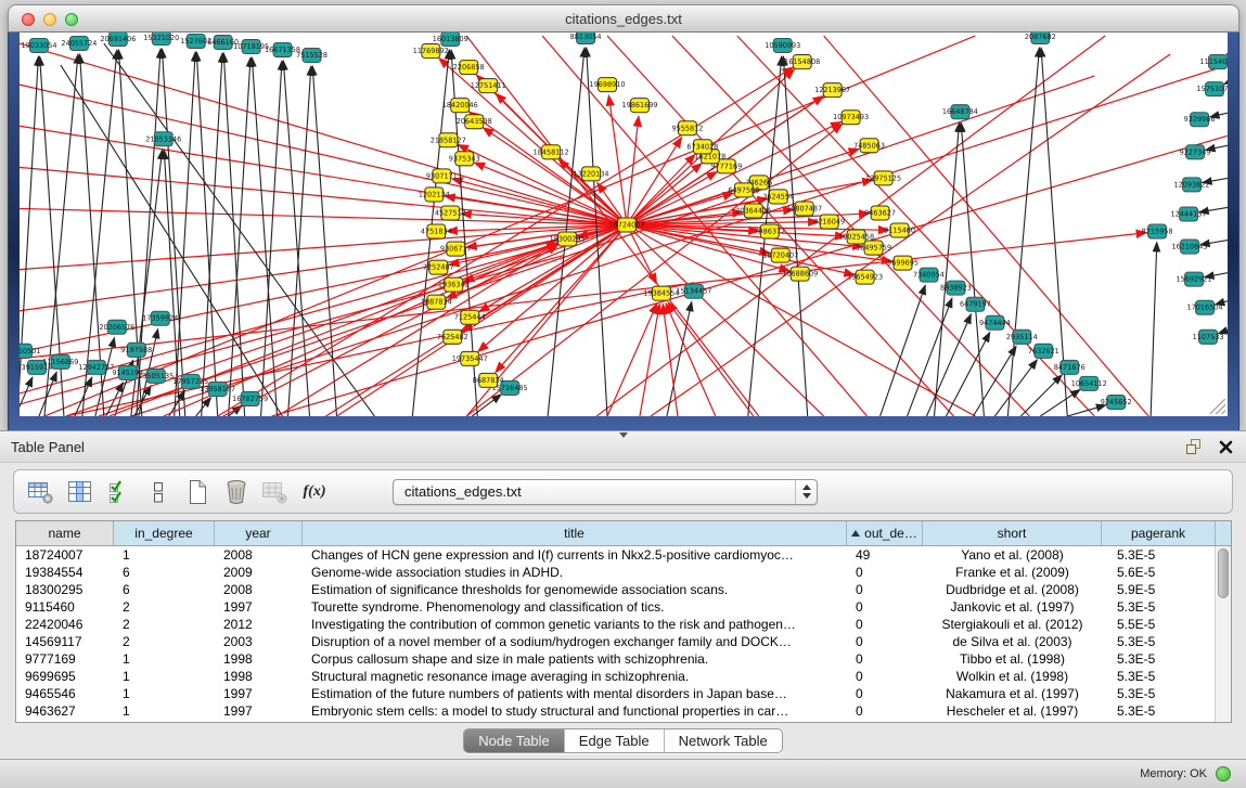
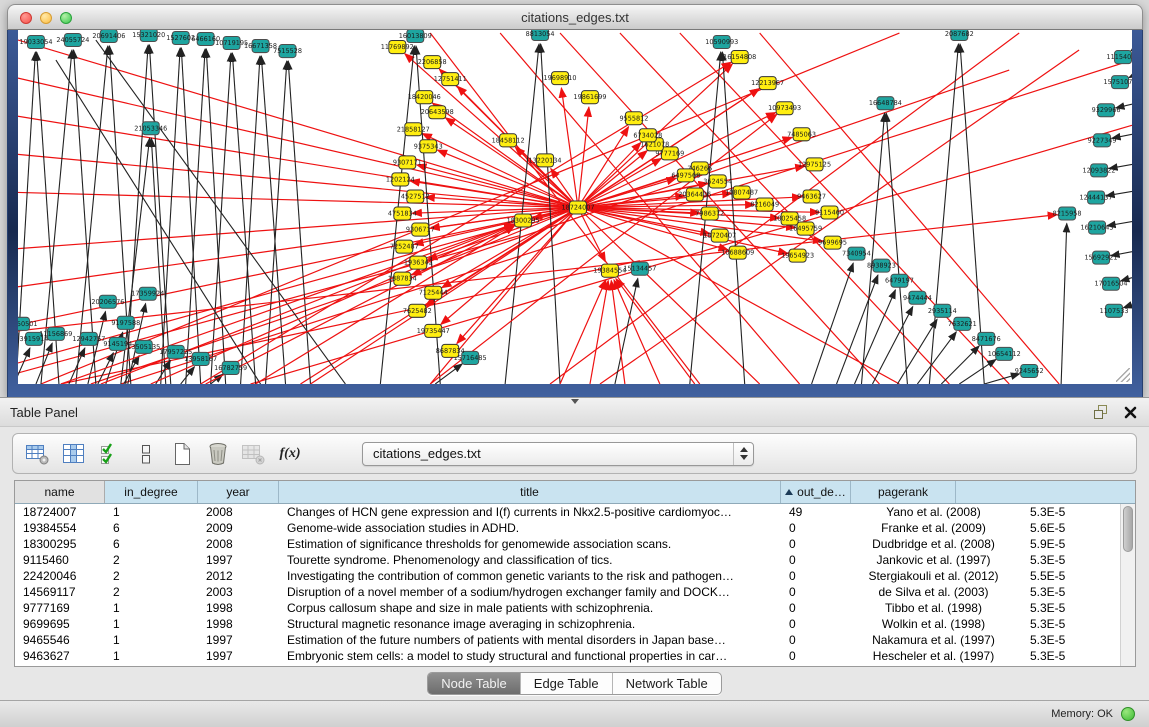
  citations_edges.txt
  19033054
  24055724
  20691406
  15321020
  1527602
  6466160
  10719195
  16671358
  7515528
  16013809
  8813054
  10590993
  2087682
  21053346
  15134457
  15716485
  3915914
  11156869
  12942757
  20206576
  9197588
  9145194
  17359924
  13505135
  17957225
  13958167
  16782759
  16648784
  7340954
  8938923
  6479197
  9474444
  2935114
  7632621
  8471676
  10654112
  9245652
  8215958
  111540
  1575107
  9329966
  9227349
  12093822
  12444137
  16210643
  15692921
  17016504
  1107533
  18724007
  18300295
  19384554
  16154808
  12213967
  10973493
  7485063
  12975125
  9463627
  9115460
  10025458
  16495759
  9699695
  19654923
  10688609
  18720407
  7986372
  8216049
  10807487
  3624554
  20364436
  46266
  6497568
  9777169
  1621078
  6734028
  9555812
  19698910
  19861699
  18458112
  13220134
  11769892
  12751411
  18420046
  20643598
  21858127
  9375343
  9307171
  1202124
  4527512
  4751834
  9306717
  7252487
  1936342
  1887834
  7125444
  7625482
  19735447
  8687834
  Table Panel
  f(x)
  citations_edges.txt
  name
  in_degree
  year
  title
  out_de…
- short
  pagerank
  18724007
  1
  2008
  Changes of HCN gene expression and I(f) currents in Nkx2.5-positive cardiomyoc…
  49
  Yano et al. (2008)
  5.3E-5
  19384554
  6
  2009
  Genome-wide association studies in ADHD.
  0
  Franke et al. (2009)
  5.6E-5
  18300295
  6
  2008
  Estimation of significance thresholds for genomewide association scans.
  0
  Dudbridge et al. (2008)
  5.9E-5
  9115460
  2
  1997
  Tourette syndrome. Phenomenology and classification of tics.
  0
  Jankovic et al. (1997)
  5.3E-5
  22420046
  2
  2012
  Investigating the contribution of common genetic variants to the risk and pathogen…
  0
  Stergiakouli et al. (2012)
  5.5E-5
  14569117
  2
  2003
  Disruption of a novel member of a sodium/hydrogen exchanger family and DOCK…
  0
  de Silva et al. (2003)
  5.3E-5
  9777169
  1
  1998
  Corpus callosum shape and size in male patients with schizophrenia.
  0
  Tibbo et al. (1998)
  5.3E-5
  9699695
  1
  1998
  Structural magnetic resonance image averaging in schizophrenia.
  0
  Wolkin et al. (1998)
  5.3E-5
  9465546
  1
  1997
  Estimation of the future numbers of patients with mental disorders in Japan base…
  0
  Nakamura et al. (1997)
  5.3E-5
  9463627
  1
  1997
  Embryonic stem cells: a model to study structural and functional properties in car…
  0
  Hescheler et al. (1997)
  5.3E-5
  Node Table
  Edge Table
  Network Table
  Memory: OK
